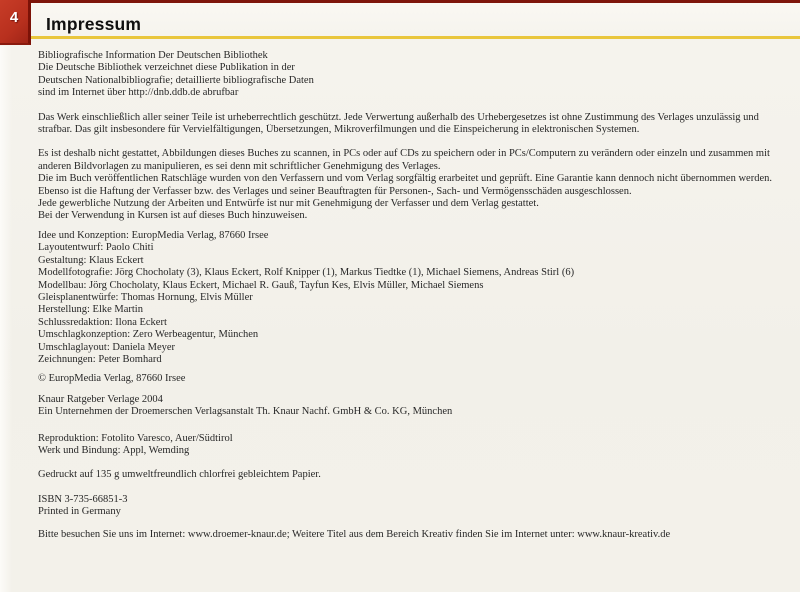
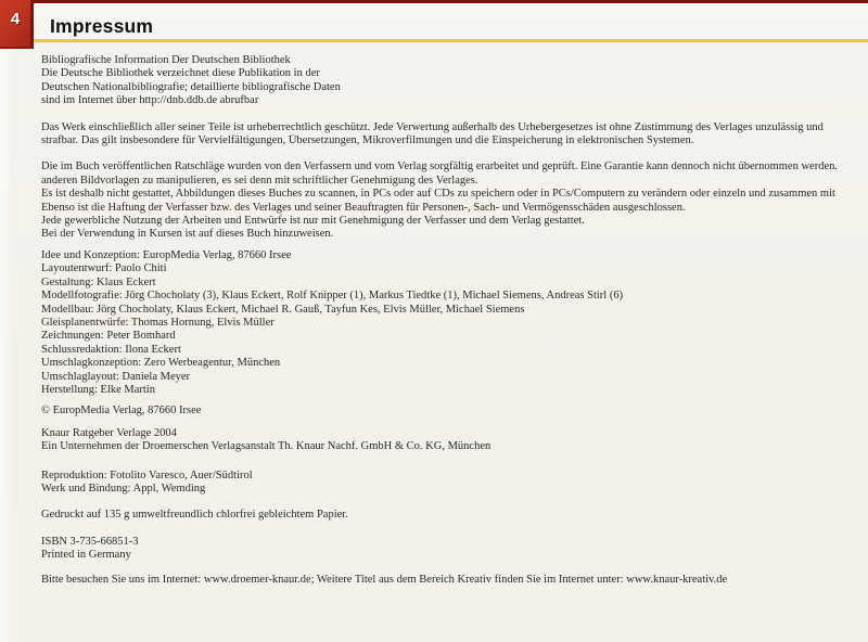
  4
  Impressum
  Bibliografische Information Der Deutschen Bibliothek
  Die Deutsche Bibliothek verzeichnet diese Publikation in der
  Deutschen Nationalbibliografie; detaillierte bibliografische Daten
  sind im Internet über http://dnb.ddb.de abrufbar
  Das Werk einschließlich aller seiner Teile ist urheberrechtlich geschützt. Jede Verwertung außerhalb des Urhebergesetzes ist ohne Zustimmung des Verlages unzulässig und
  strafbar. Das gilt insbesondere für Vervielfältigungen, Übersetzungen, Mikroverfilmungen und die Einspeicherung in elektronischen Systemen.
- Es ist deshalb nicht gestattet, Abbildungen dieses Buches zu scannen, in PCs oder auf CDs zu speichern oder in PCs/Computern zu verändern oder einzeln und zusammen mit
+ Die im Buch veröffentlichen Ratschläge wurden von den Verfassern und vom Verlag sorgfältig erarbeitet und geprüft. Eine Garantie kann dennoch nicht übernommen werden.
  anderen Bildvorlagen zu manipulieren, es sei denn mit schriftlicher Genehmigung des Verlages.
- Die im Buch veröffentlichen Ratschläge wurden von den Verfassern und vom Verlag sorgfältig erarbeitet und geprüft. Eine Garantie kann dennoch nicht übernommen werden.
+ Es ist deshalb nicht gestattet, Abbildungen dieses Buches zu scannen, in PCs oder auf CDs zu speichern oder in PCs/Computern zu verändern oder einzeln und zusammen mit
  Ebenso ist die Haftung der Verfasser bzw. des Verlages und seiner Beauftragten für Personen-, Sach- und Vermögensschäden ausgeschlossen.
  Jede gewerbliche Nutzung der Arbeiten und Entwürfe ist nur mit Genehmigung der Verfasser und dem Verlag gestattet.
  Bei der Verwendung in Kursen ist auf dieses Buch hinzuweisen.
  Idee und Konzeption: EuropMedia Verlag, 87660 Irsee
  Layoutentwurf: Paolo Chiti
  Gestaltung: Klaus Eckert
  Modellfotografie: Jörg Chocholaty (3), Klaus Eckert, Rolf Knipper (1), Markus Tiedtke (1), Michael Siemens, Andreas Stirl (6)
  Modellbau: Jörg Chocholaty, Klaus Eckert, Michael R. Gauß, Tayfun Kes, Elvis Müller, Michael Siemens
  Gleisplanentwürfe: Thomas Hornung, Elvis Müller
- Herstellung: Elke Martin
+ Zeichnungen: Peter Bomhard
  Schlussredaktion: Ilona Eckert
  Umschlagkonzeption: Zero Werbeagentur, München
  Umschlaglayout: Daniela Meyer
- Zeichnungen: Peter Bomhard
+ Herstellung: Elke Martin
  © EuropMedia Verlag, 87660 Irsee
  Knaur Ratgeber Verlage 2004
  Ein Unternehmen der Droemerschen Verlagsanstalt Th. Knaur Nachf. GmbH & Co. KG, München
  Reproduktion: Fotolito Varesco, Auer/Südtirol
  Werk und Bindung: Appl, Wemding
  Gedruckt auf 135 g umweltfreundlich chlorfrei gebleichtem Papier.
  ISBN 3-735-66851-3
  Printed in Germany
  Bitte besuchen Sie uns im Internet: www.droemer-knaur.de; Weitere Titel aus dem Bereich Kreativ finden Sie im Internet unter: www.knaur-kreativ.de
